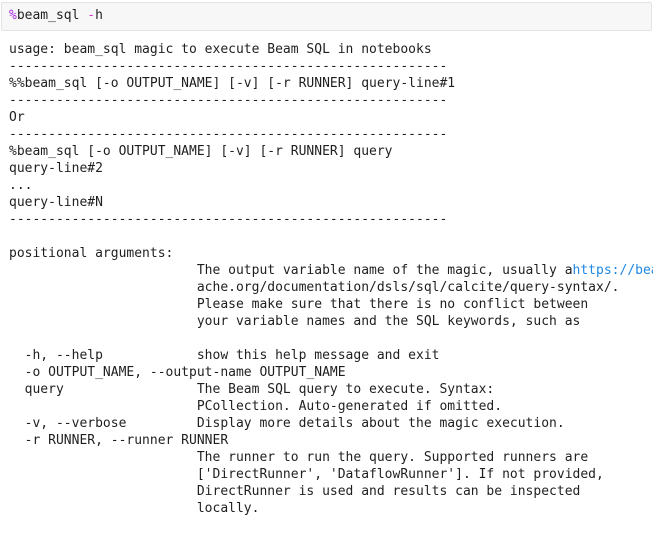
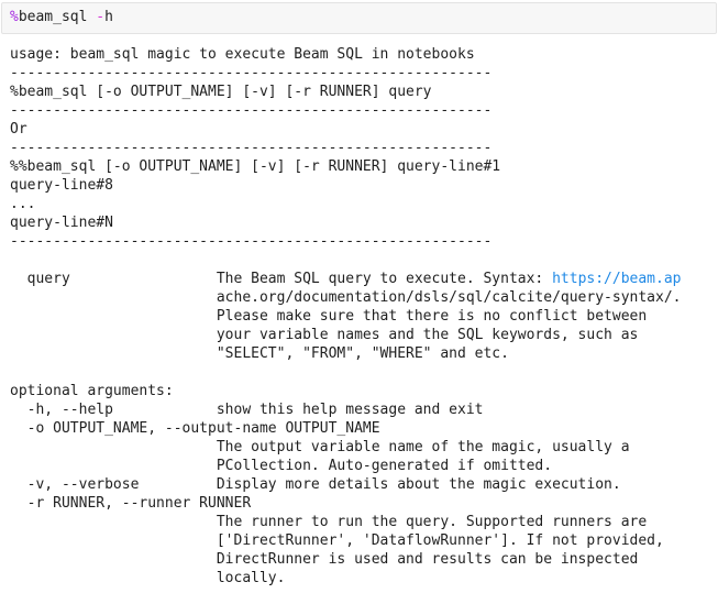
  %beam_sql -h
  usage: beam_sql magic to execute Beam SQL in notebooks
  --------------------------------------------------------
- %%beam_sql [-o OUTPUT_NAME] [-v] [-r RUNNER] query-line#1
+ %beam_sql [-o OUTPUT_NAME] [-v] [-r RUNNER] query
  --------------------------------------------------------
  Or
  --------------------------------------------------------
- %beam_sql [-o OUTPUT_NAME] [-v] [-r RUNNER] query
+ %%beam_sql [-o OUTPUT_NAME] [-v] [-r RUNNER] query-line#1
- query-line#2
+ query-line#8
  ...
  query-line#N
  --------------------------------------------------------
- positional arguments:
- The output variable name of the magic, usually ahttps://be
+ query The Beam SQL query to execute. Syntax: https://beam.ap
  ache.org/documentation/dsls/sql/calcite/query-syntax/.
  Please make sure that there is no conflict between
  your variable names and the SQL keywords, such as
+ "SELECT", "FROM", "WHERE" and etc.
+ optional arguments:
  -h, --help show this help message and exit
  -o OUTPUT_NAME, --output-name OUTPUT_NAME
- query The Beam SQL query to execute. Syntax:
+ The output variable name of the magic, usually a
  PCollection. Auto-generated if omitted.
  -v, --verbose Display more details about the magic execution.
  -r RUNNER, --runner RUNNER
  The runner to run the query. Supported runners are
  ['DirectRunner', 'DataflowRunner']. If not provided,
  DirectRunner is used and results can be inspected
  locally.
